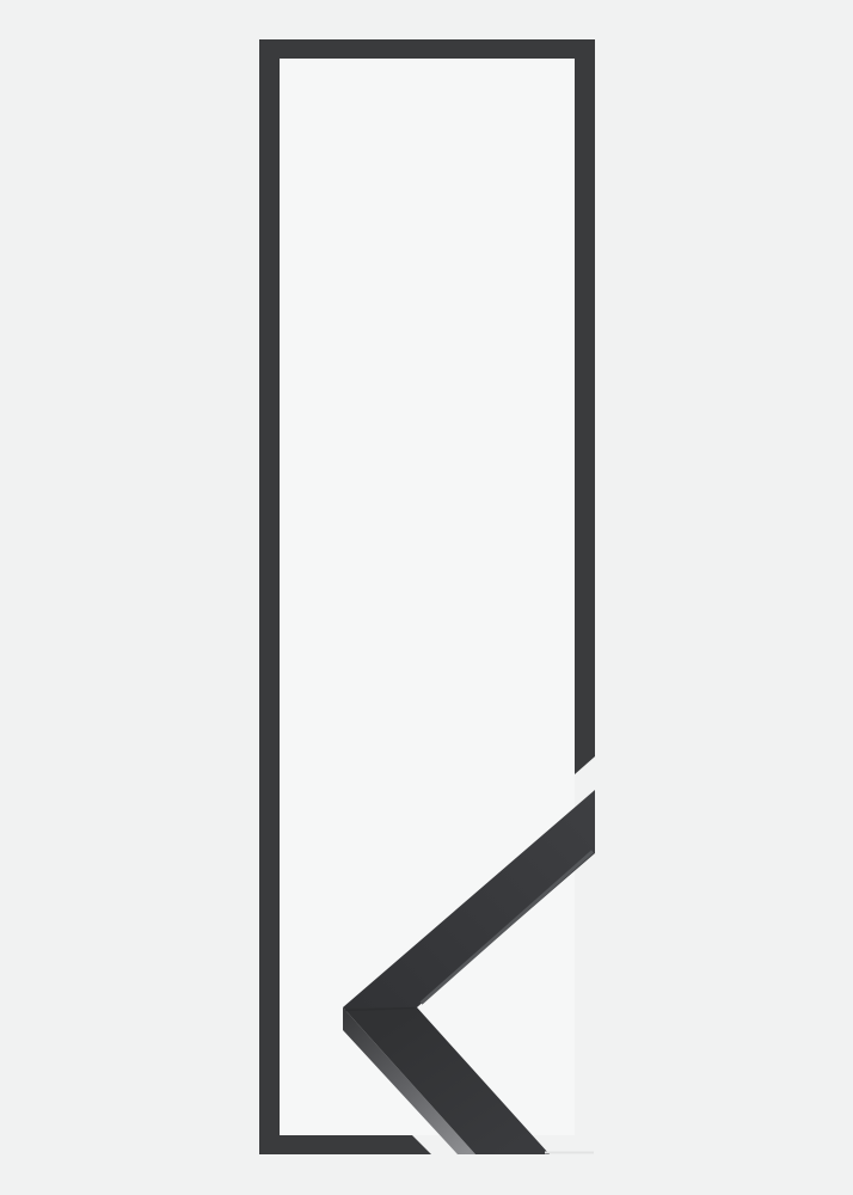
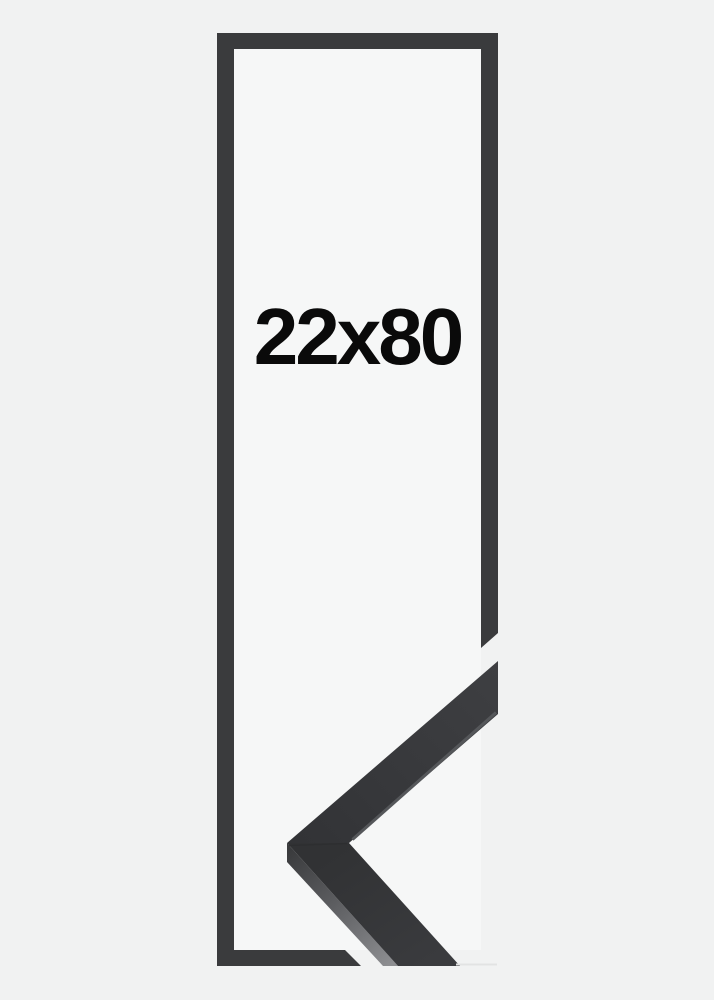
+ 22x80
